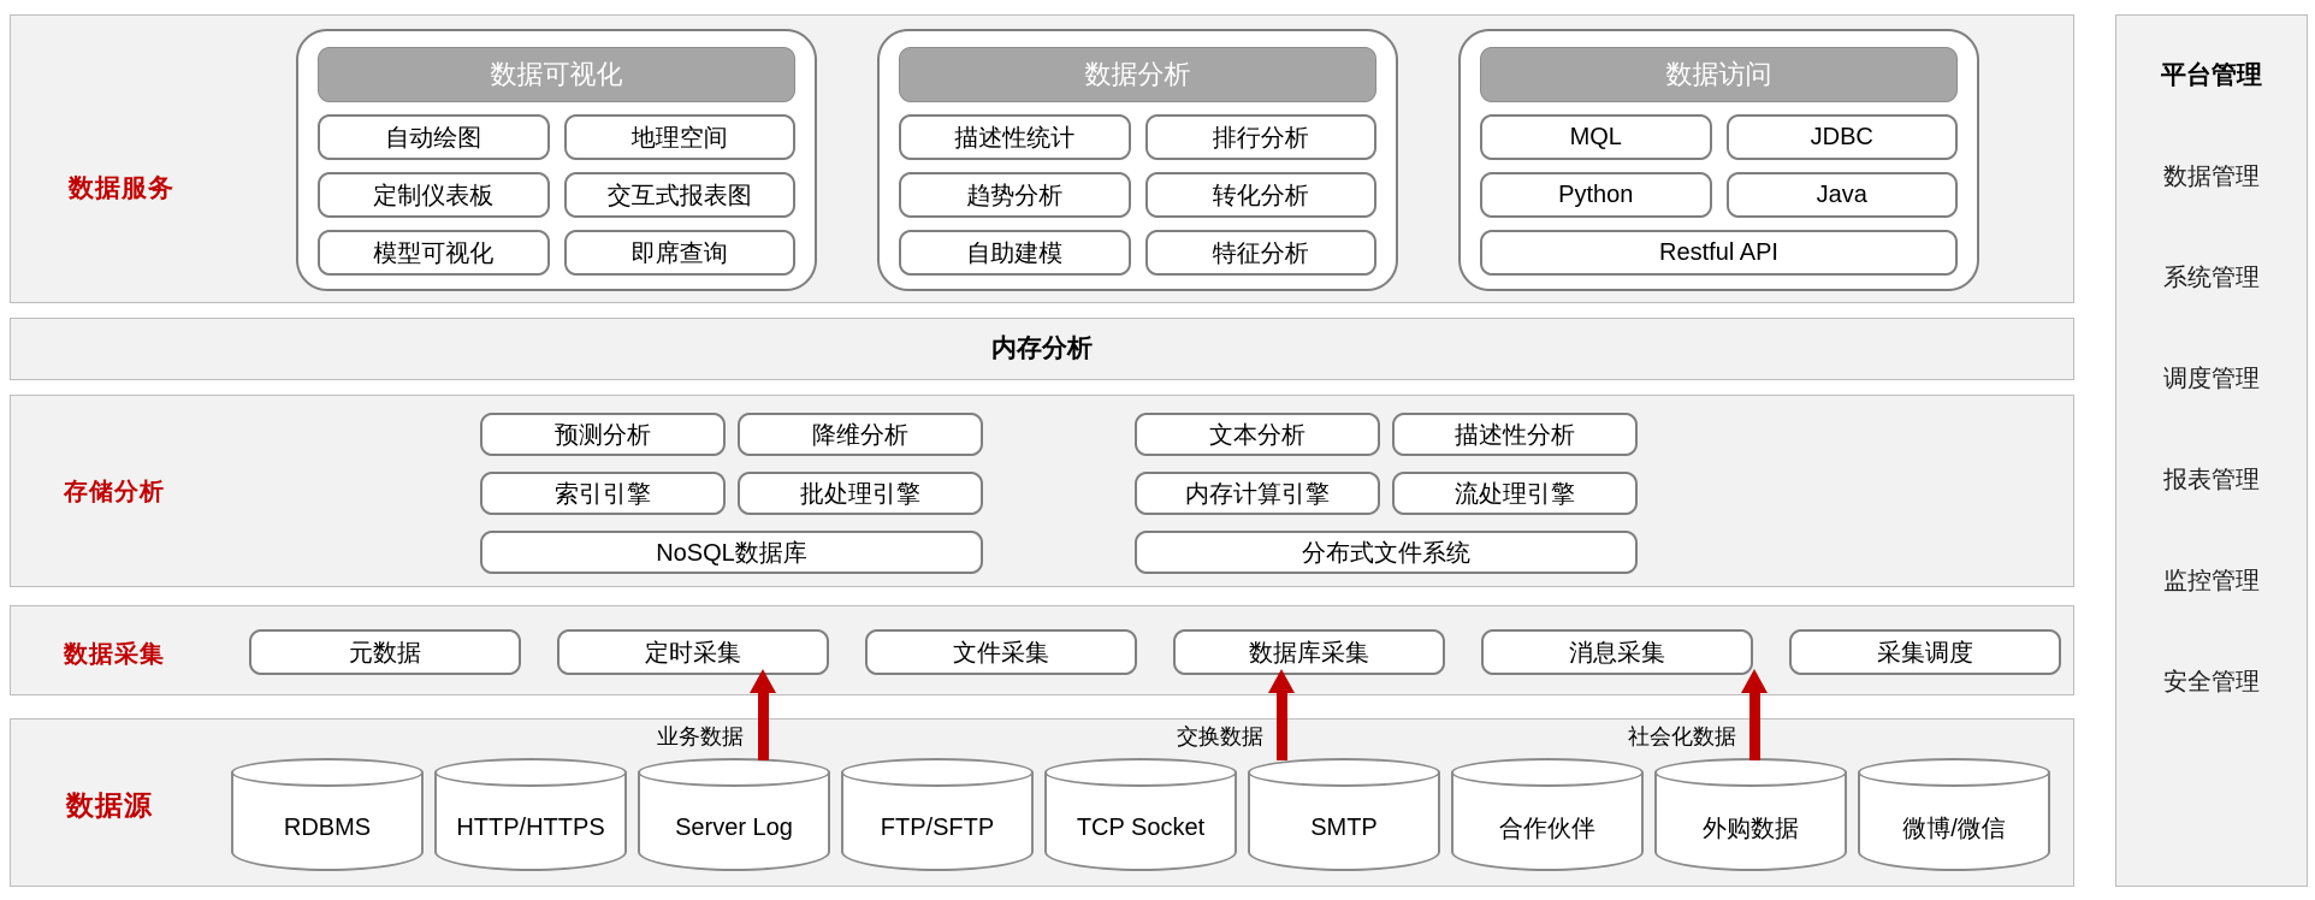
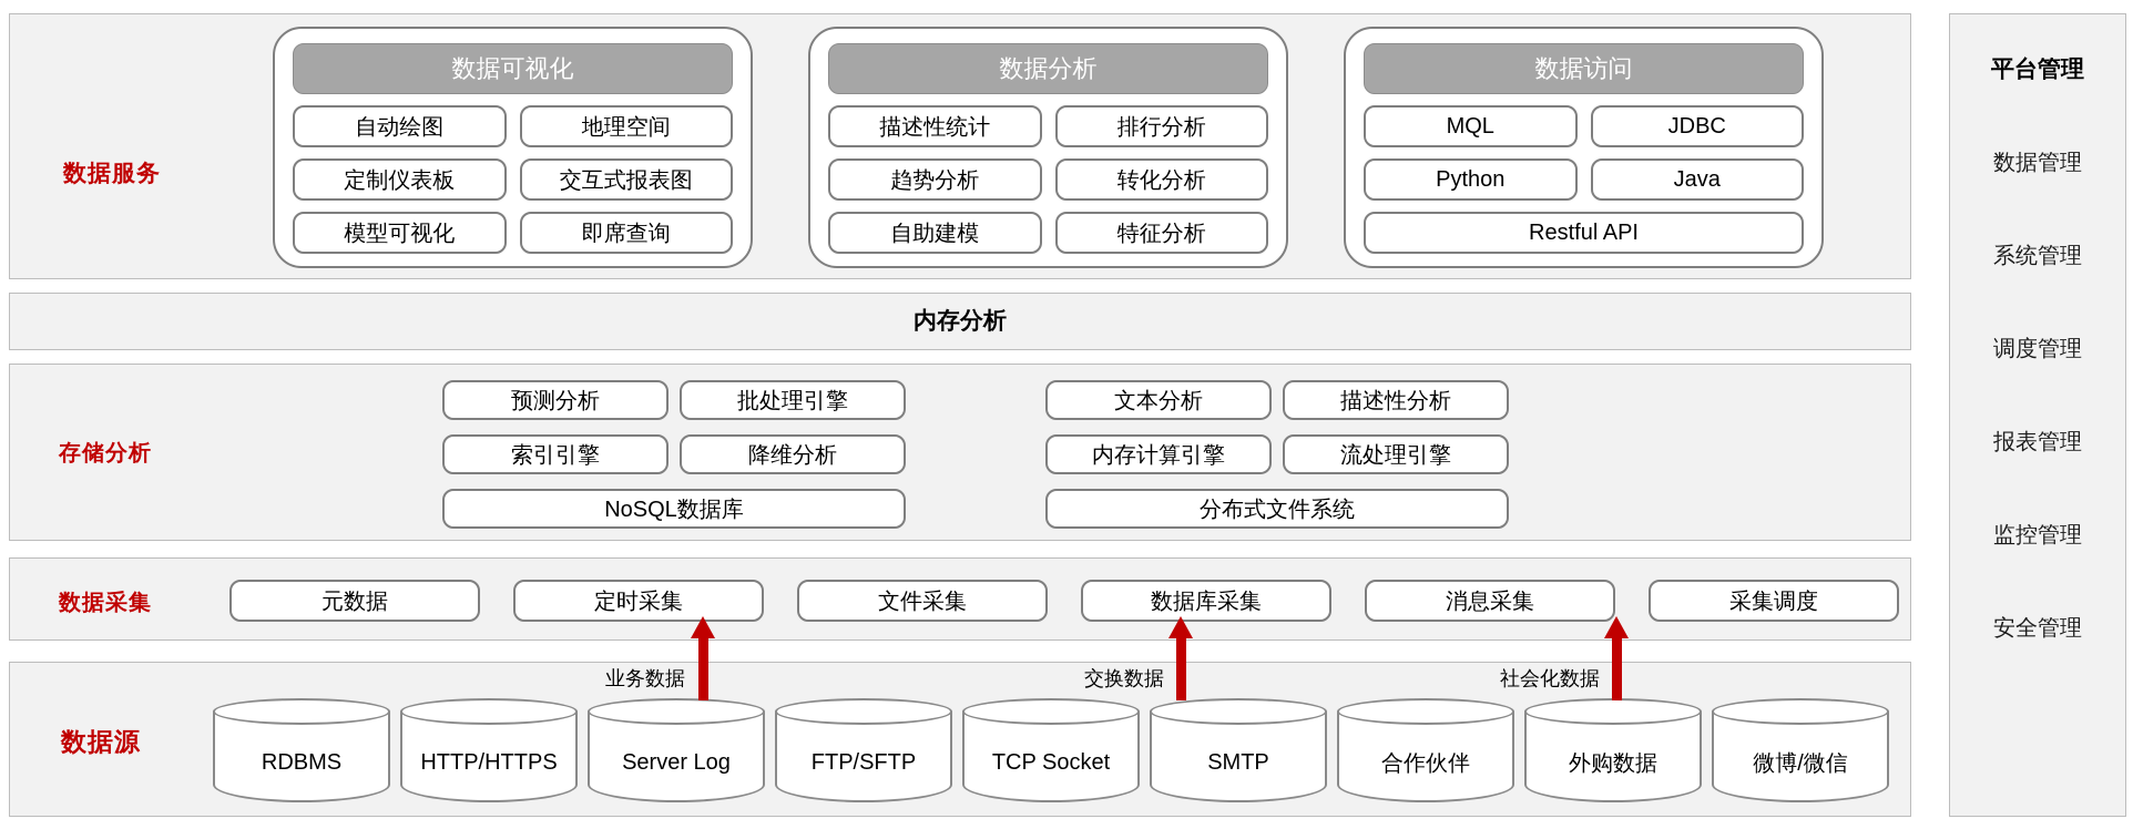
  数据服务
  数据可视化
  自动绘图
  地理空间
  定制仪表板
  交互式报表图
  模型可视化
  即席查询
  数据分析
  描述性统计
  排行分析
  趋势分析
  转化分析
  自助建模
  特征分析
  数据访问
  MQL
  JDBC
  Python
  Java
  Restful API
  内存分析
  存储分析
  预测分析
- 降维分析
+ 批处理引擎
  索引引擎
- 批处理引擎
+ 降维分析
  NoSQL数据库
  文本分析
  描述性分析
  内存计算引擎
  流处理引擎
  分布式文件系统
  数据采集
  元数据
  定时采集
  文件采集
  数据库采集
  消息采集
  采集调度
  数据源
  RDBMS
  HTTP/HTTPS
  Server Log
  FTP/SFTP
  TCP Socket
  SMTP
  合作伙伴
  外购数据
  微博/微信
  业务数据
  交换数据
  社会化数据
  平台管理
  数据管理
  系统管理
  调度管理
  报表管理
  监控管理
  安全管理
